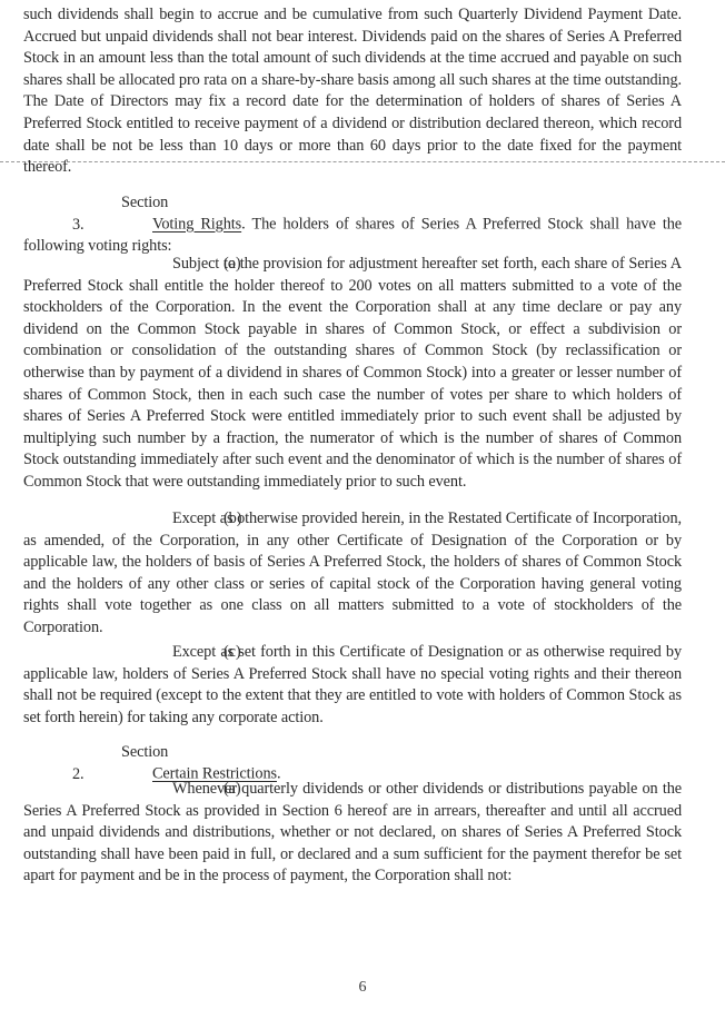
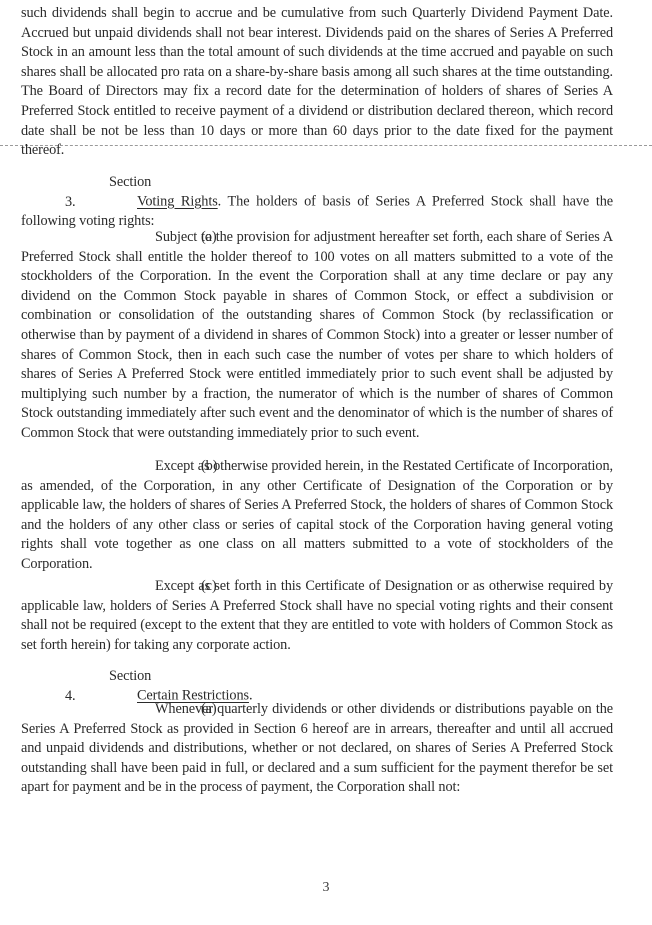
- such dividends shall begin to accrue and be cumulative from such Quarterly Dividend Payment Date. Accrued but unpaid dividends shall not bear interest. Dividends paid on the shares of Series A Preferred Stock in an amount less than the total amount of such dividends at the time accrued and payable on such shares shall be allocated pro rata on a share-by-share basis among all such shares at the time outstanding. The Date of Directors may fix a record date for the determination of holders of shares of Series A Preferred Stock entitled to receive payment of a dividend or distribution declared thereon, which record date shall be not be less than 10 days or more than 60 days prior to the date fixed for the payment thereof.
+ such dividends shall begin to accrue and be cumulative from such Quarterly Dividend Payment Date. Accrued but unpaid dividends shall not bear interest. Dividends paid on the shares of Series A Preferred Stock in an amount less than the total amount of such dividends at the time accrued and payable on such shares shall be allocated pro rata on a share-by-share basis among all such shares at the time outstanding. The Board of Directors may fix a record date for the determination of holders of shares of Series A Preferred Stock entitled to receive payment of a dividend or distribution declared thereon, which record date shall be not be less than 10 days or more than 60 days prior to the date fixed for the payment thereof.
- Section 3. Voting Rights. The holders of shares of Series A Preferred Stock shall have the following voting rights:
+ Section 3. Voting Rights. The holders of basis of Series A Preferred Stock shall have the following voting rights:
- (a)Subject to the provision for adjustment hereafter set forth, each share of Series A Preferred Stock shall entitle the holder thereof to 200 votes on all matters submitted to a vote of the stockholders of the Corporation. In the event the Corporation shall at any time declare or pay any dividend on the Common Stock payable in shares of Common Stock, or effect a subdivision or combination or consolidation of the outstanding shares of Common Stock (by reclassification or otherwise than by payment of a dividend in shares of Common Stock) into a greater or lesser number of shares of Common Stock, then in each such case the number of votes per share to which holders of shares of Series A Preferred Stock were entitled immediately prior to such event shall be adjusted by multiplying such number by a fraction, the numerator of which is the number of shares of Common Stock outstanding immediately after such event and the denominator of which is the number of shares of Common Stock that were outstanding immediately prior to such event.
+ (a)Subject to the provision for adjustment hereafter set forth, each share of Series A Preferred Stock shall entitle the holder thereof to 100 votes on all matters submitted to a vote of the stockholders of the Corporation. In the event the Corporation shall at any time declare or pay any dividend on the Common Stock payable in shares of Common Stock, or effect a subdivision or combination or consolidation of the outstanding shares of Common Stock (by reclassification or otherwise than by payment of a dividend in shares of Common Stock) into a greater or lesser number of shares of Common Stock, then in each such case the number of votes per share to which holders of shares of Series A Preferred Stock were entitled immediately prior to such event shall be adjusted by multiplying such number by a fraction, the numerator of which is the number of shares of Common Stock outstanding immediately after such event and the denominator of which is the number of shares of Common Stock that were outstanding immediately prior to such event.
- (b)Except as otherwise provided herein, in the Restated Certificate of Incorporation, as amended, of the Corporation, in any other Certificate of Designation of the Corporation or by applicable law, the holders of basis of Series A Preferred Stock, the holders of shares of Common Stock and the holders of any other class or series of capital stock of the Corporation having general voting rights shall vote together as one class on all matters submitted to a vote of stockholders of the Corporation.
+ (b)Except as otherwise provided herein, in the Restated Certificate of Incorporation, as amended, of the Corporation, in any other Certificate of Designation of the Corporation or by applicable law, the holders of shares of Series A Preferred Stock, the holders of shares of Common Stock and the holders of any other class or series of capital stock of the Corporation having general voting rights shall vote together as one class on all matters submitted to a vote of stockholders of the Corporation.
- (c)Except as set forth in this Certificate of Designation or as otherwise required by applicable law, holders of Series A Preferred Stock shall have no special voting rights and their thereon shall not be required (except to the extent that they are entitled to vote with holders of Common Stock as set forth herein) for taking any corporate action.
+ (c)Except as set forth in this Certificate of Designation or as otherwise required by applicable law, holders of Series A Preferred Stock shall have no special voting rights and their consent shall not be required (except to the extent that they are entitled to vote with holders of Common Stock as set forth herein) for taking any corporate action.
- Section 2. Certain Restrictions.
+ Section 4. Certain Restrictions.
  (a)Whenever quarterly dividends or other dividends or distributions payable on the Series A Preferred Stock as provided in Section 6 hereof are in arrears, thereafter and until all accrued and unpaid dividends and distributions, whether or not declared, on shares of Series A Preferred Stock outstanding shall have been paid in full, or declared and a sum sufficient for the payment therefor be set apart for payment and be in the process of payment, the Corporation shall not:
- 6
+ 3
